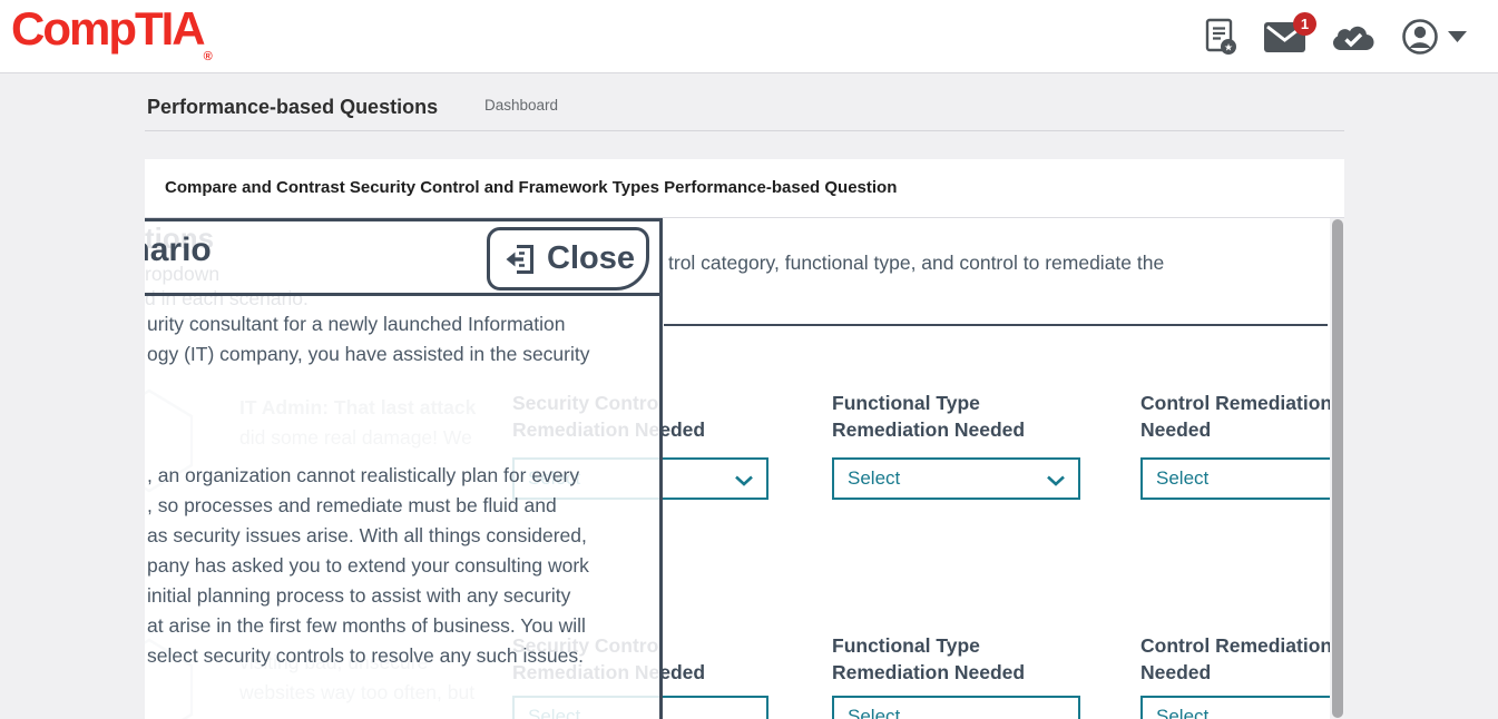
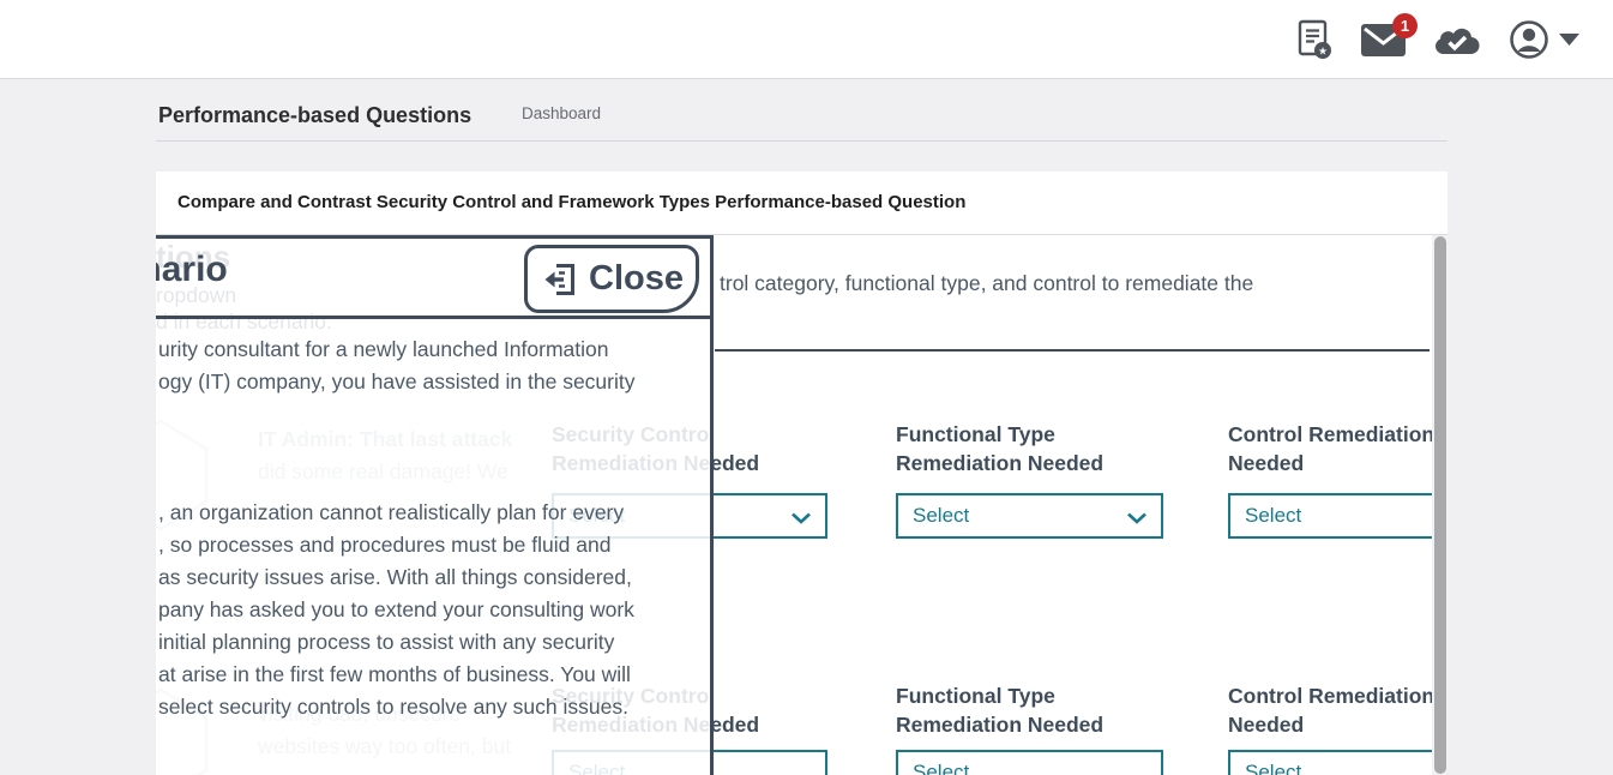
- CompTIA®
  ★
  1
  Performance-based Questions
  Dashboard
  Compare and Contrast Security Control and Framework Types Performance-based Question
  tions
  ropdown
  d in each scenario.
  visiting bad, unsecure
  trol category, functional type, and control to remediate the
  Security Control
  Remediation Needed
  Functional Type
  Remediation Needed
  Control Remediation
  Needed
  Select
  Select
  Select
  Security Control
  Remediation Needed
  Functional Type
  Remediation Needed
  Control Remediation
  Needed
  Select
  Select
  Select
  Close
  urity consultant for a newly launched Information
  ogy (IT) company, you have assisted in the security
  , an organization cannot realistically plan for every
- , so processes and remediate must be fluid and
+ , so processes and procedures must be fluid and
  as security issues arise. With all things considered,
  pany has asked you to extend your consulting work
  initial planning process to assist with any security
  at arise in the first few months of business. You will
  select security controls to resolve any such issues.
